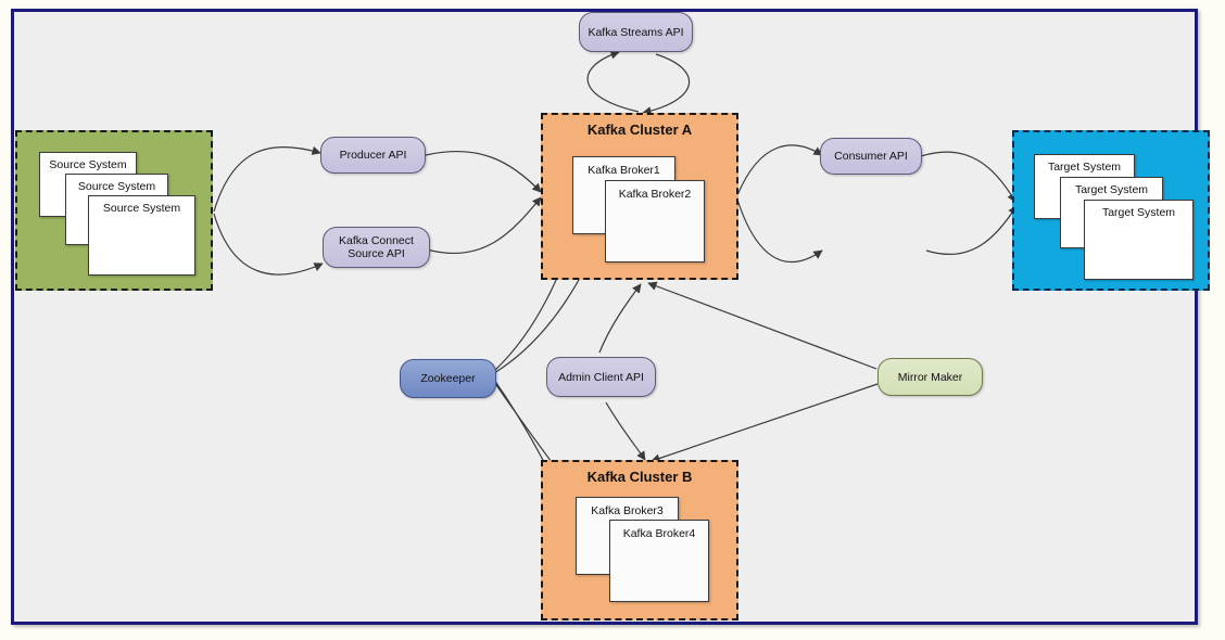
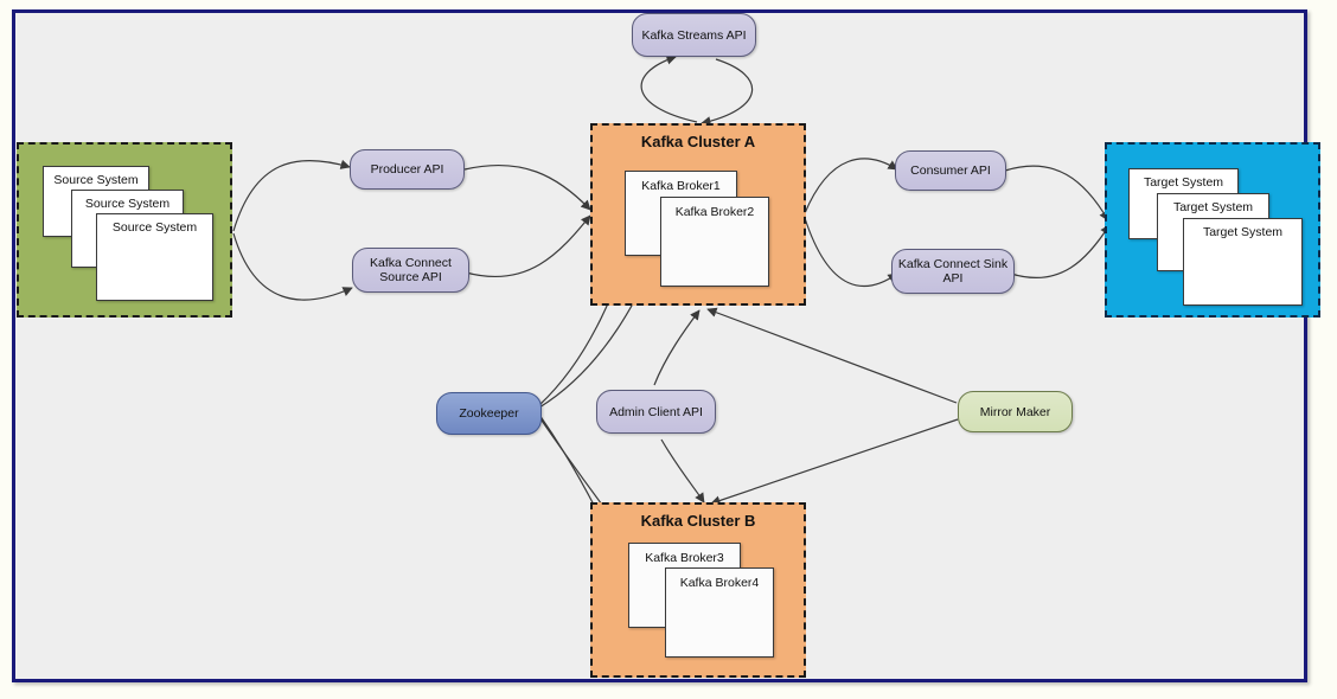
  Source System
  Source System
  Source System
  Target System
  Target System
  Target System
  Kafka Cluster A
  Kafka Broker1
  Kafka Broker2
  Kafka Cluster B
  Kafka Broker3
  Kafka Broker4
  Kafka Streams API
  Producer API
  Kafka Connect Source API
  Consumer API
+ Kafka Connect Sink API
  Admin Client API
  Zookeeper
  Mirror Maker
